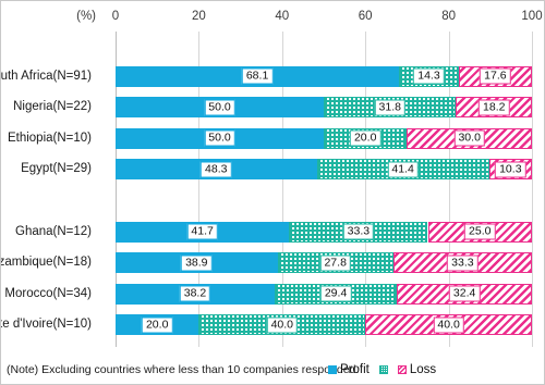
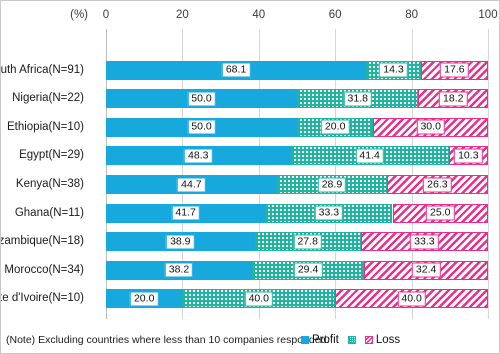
  (%)
  0
  20
  40
  60
  80
  100
  uth Africa(N=91)
  68.1
  14.3
  17.6
  Nigeria(N=22)
  50.0
  31.8
  18.2
  Ethiopia(N=10)
  50.0
  20.0
  30.0
  Egypt(N=29)
  48.3
  41.4
  10.3
+ Kenya(N=38)
+ 44.7
+ 28.9
+ 26.3
- Ghana(N=12)
+ Ghana(N=11)
  41.7
  33.3
  25.0
  zambique(N=18)
  38.9
  27.8
  33.3
  Morocco(N=34)
  38.2
  29.4
  32.4
  te d'Ivoire(N=10)
  20.0
  40.0
  40.0
  (Note) Excluding countries where less than 10 companies respded.
  Profit
  Loss
